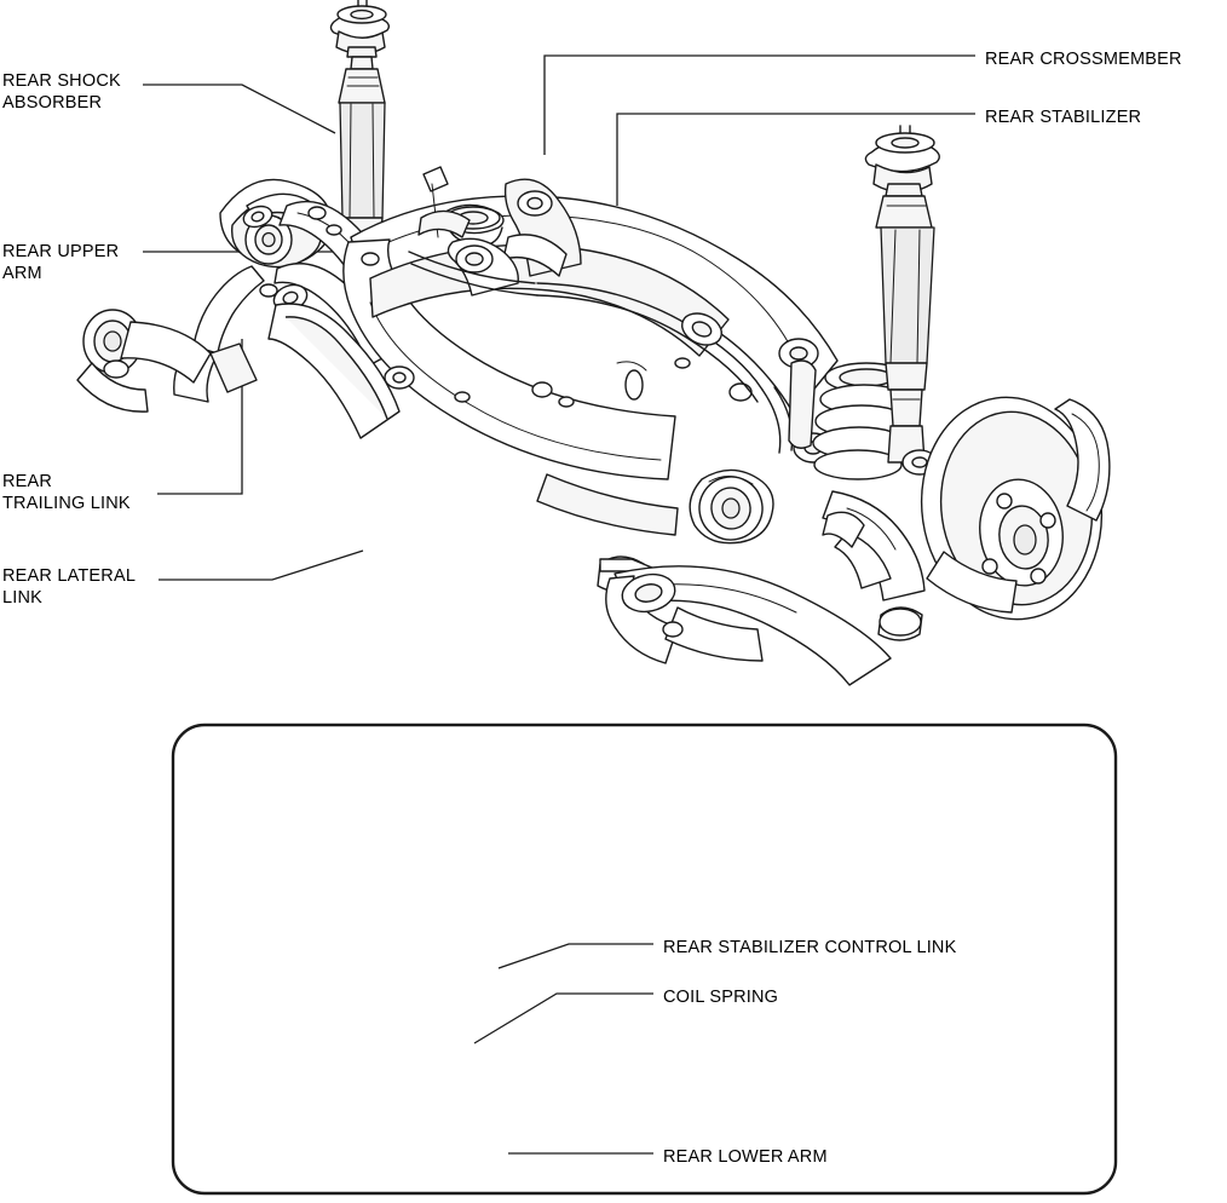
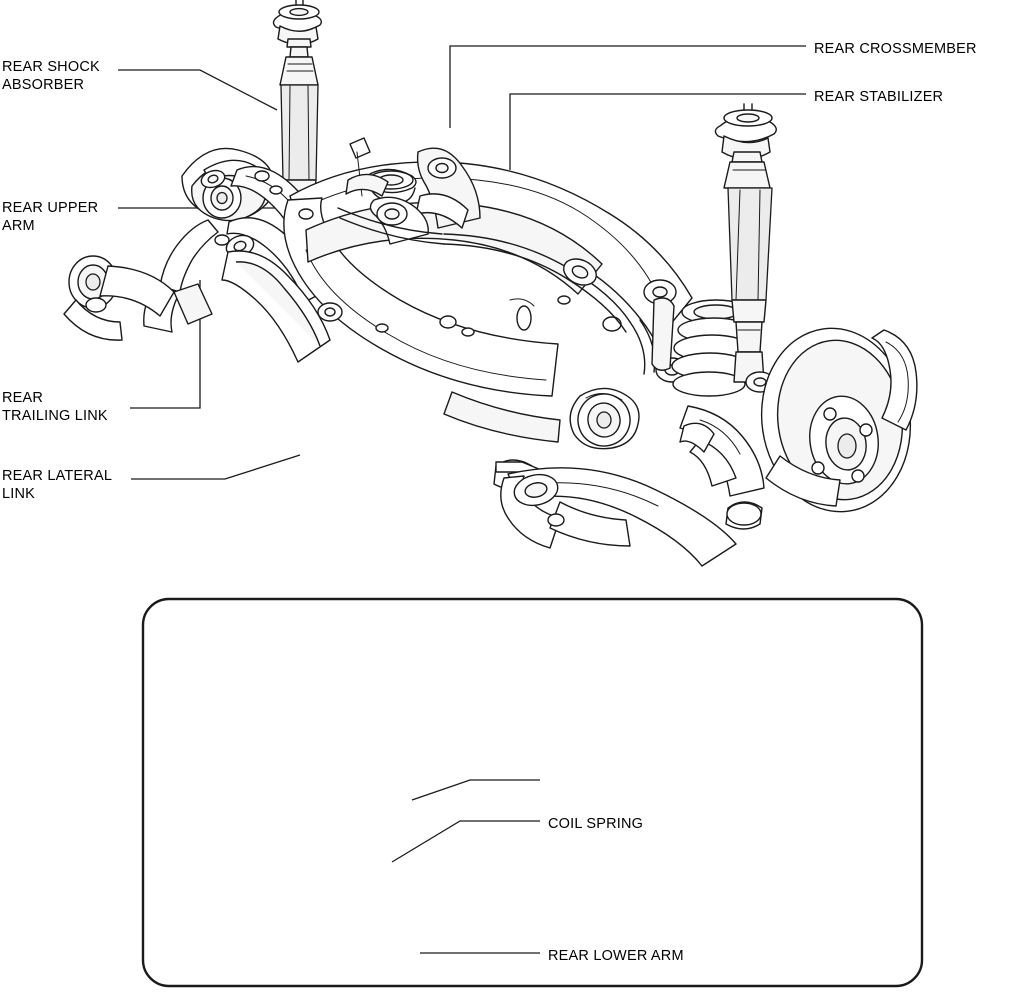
  REAR SHOCK
  ABSORBER
  REAR UPPER
  ARM
  REAR
  TRAILING LINK
  REAR LATERAL
  LINK
  REAR CROSSMEMBER
  REAR STABILIZER
- REAR STABILIZER CONTROL LINK
  COIL SPRING
  REAR LOWER ARM
